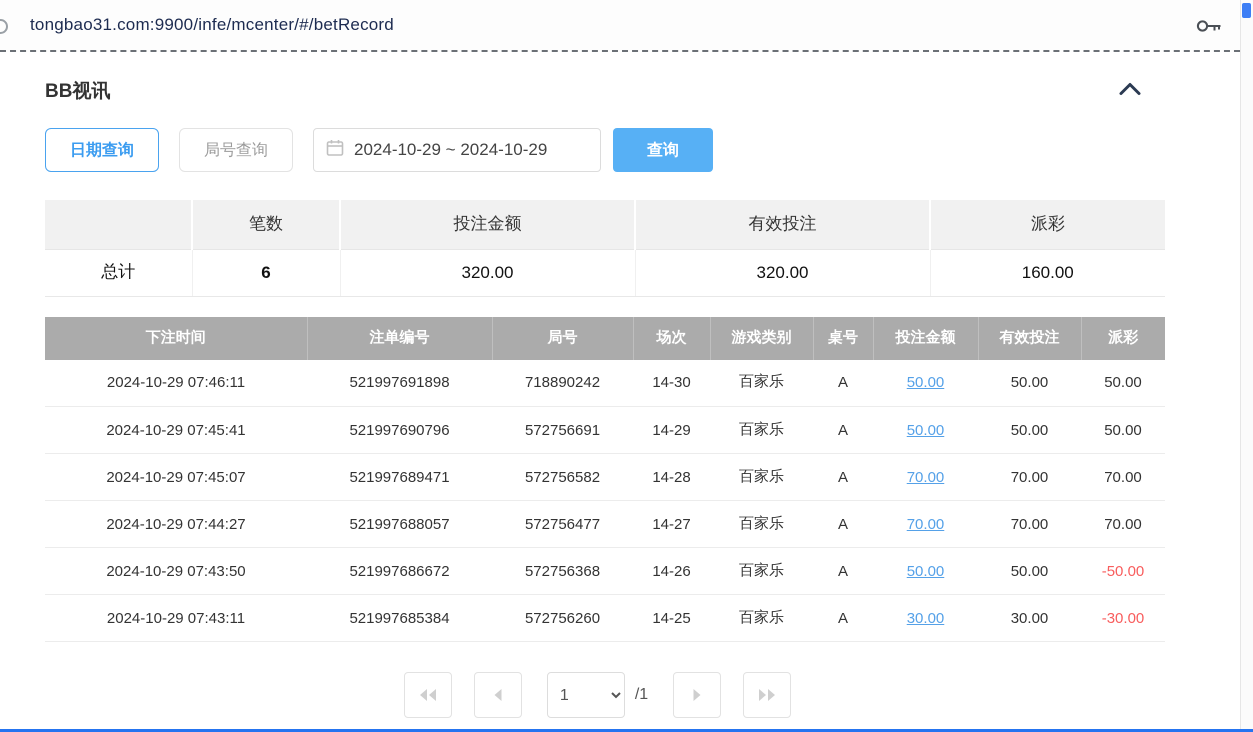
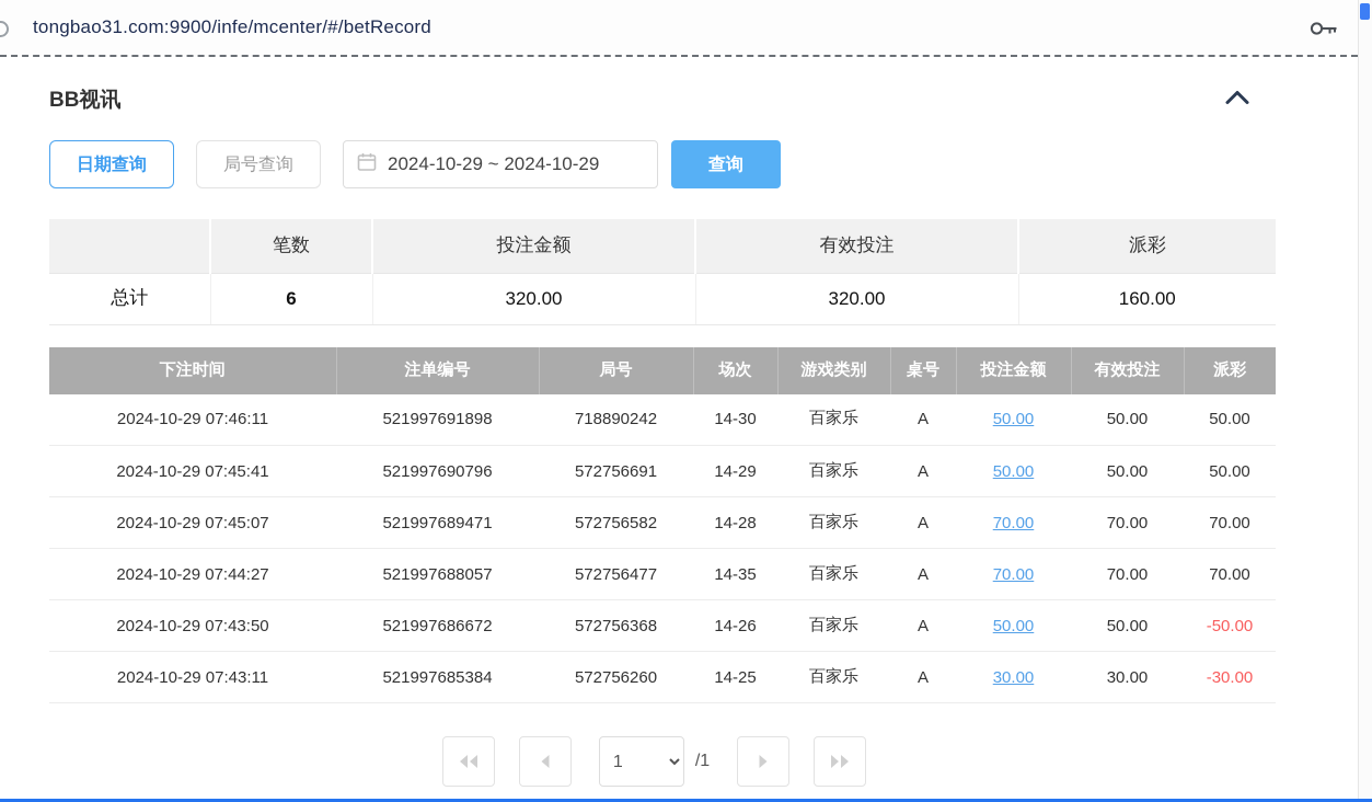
  tongbao31.com:9900/infe/mcenter/#/betRecord
  BB视讯
  日期查询
  局号查询
  2024-10-29 ~ 2024-10-29
  查询
  	笔数	投注金额	有效投注	派彩
  总计	6	320.00	320.00	160.00
  下注时间	注单编号	局号	场次	游戏类别	桌号	投注金额	有效投注	派彩
  2024-10-29 07:46:11	521997691898	718890242	14-30	百家乐	A	50.00	50.00	50.00
  2024-10-29 07:45:41	521997690796	572756691	14-29	百家乐	A	50.00	50.00	50.00
  2024-10-29 07:45:07	521997689471	572756582	14-28	百家乐	A	70.00	70.00	70.00
- 2024-10-29 07:44:27	521997688057	572756477	14-27	百家乐	A	70.00	70.00	70.00
+ 2024-10-29 07:44:27	521997688057	572756477	14-35	百家乐	A	70.00	70.00	70.00
  2024-10-29 07:43:50	521997686672	572756368	14-26	百家乐	A	50.00	50.00	-50.00
  2024-10-29 07:43:11	521997685384	572756260	14-25	百家乐	A	30.00	30.00	-30.00
  1
  /1
